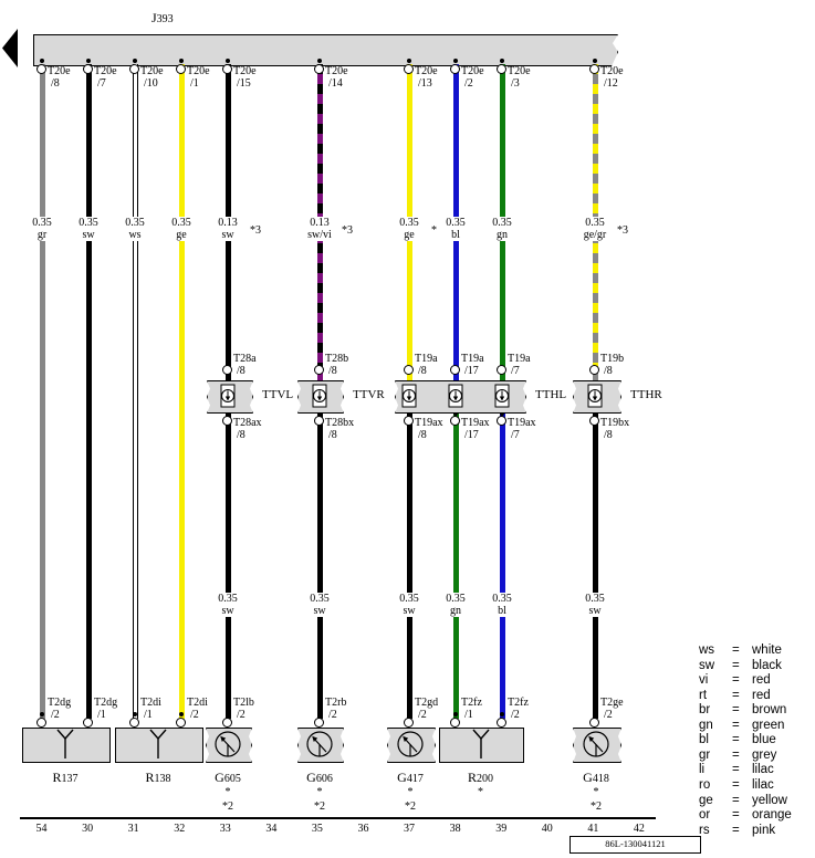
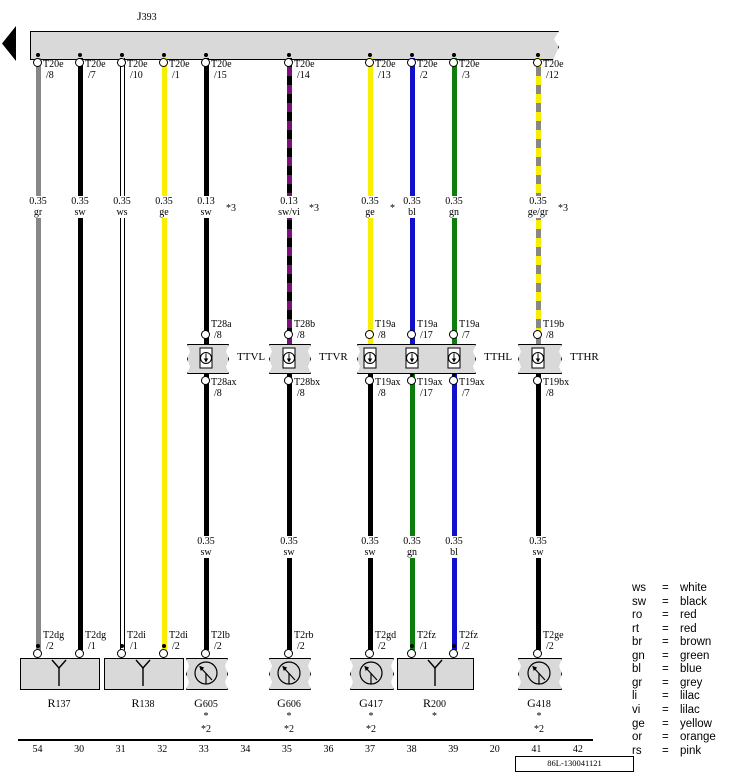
  J393
  T20e
  /8
  0.35
  gr
  T2dg
  /2
  T20e
  /7
  0.35
  sw
  T2dg
  /1
  T20e
  /10
  0.35
  ws
  T2di
  /1
  T20e
  /1
  0.35
  ge
  T2di
  /2
  T20e
  /15
  0.13
  sw
  *3
  T28a
  /8
  T28ax
  /8
  0.35
  sw
  T2lb
  /2
  T20e
  /14
  0.13
  sw/vi
  *3
  T28b
  /8
  T28bx
  /8
  0.35
  sw
  T2rb
  /2
  T20e
  /13
  0.35
  ge
  T19a
  /8
  T19ax
  /8
  0.35
  sw
  T2gd
  /2
  T20e
  /2
  0.35
  bl
  T19a
  /17
  T19ax
  /17
  0.35
  gn
  T2fz
  /1
  T20e
  /3
  0.35
  gn
  T19a
  /7
  T19ax
  /7
  0.35
  bl
  T2fz
  /2
  T20e
  /12
  0.35
  ge/gr
  *3
  T19b
  /8
  T19bx
  /8
  0.35
  sw
  T2ge
  /2
  TTVL
  TTVR
  TTHL
  TTHR
  R137
  R138
  G605
  *
  *2
  G606
  *
  *2
  G417
  *
  *2
  R200
  *
  G418
  *
  *2
  54
  30
  31
  32
  33
  34
  35
  36
  37
  38
  39
- 40
+ 20
  41
  42
  86L-130041121
  ws = white
  sw = black
- vi = red
+ ro = red
  rt = red
  br = brown
  gn = green
  bl = blue
  gr = grey
  li = lilac
- ro = lilac
+ vi = lilac
  ge = yellow
  or = orange
  rs = pink
